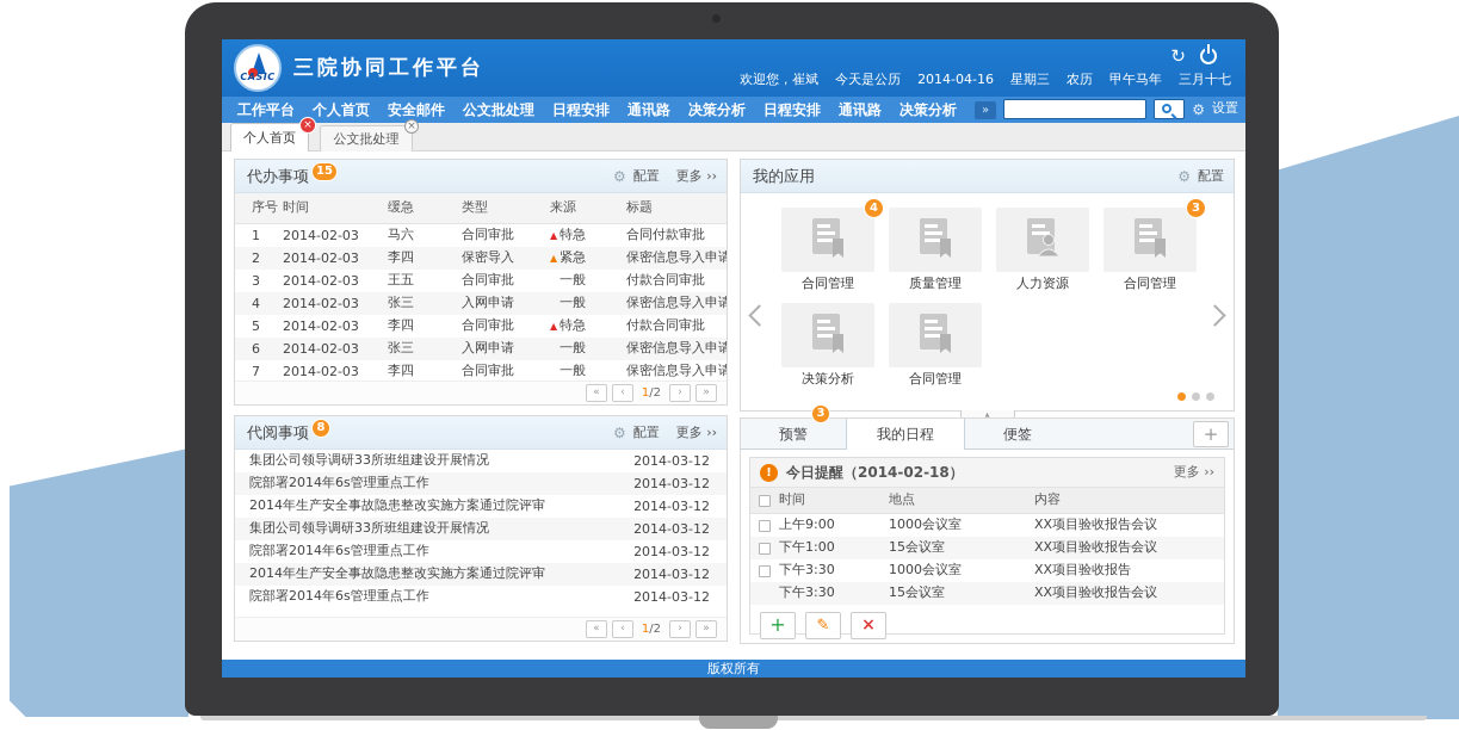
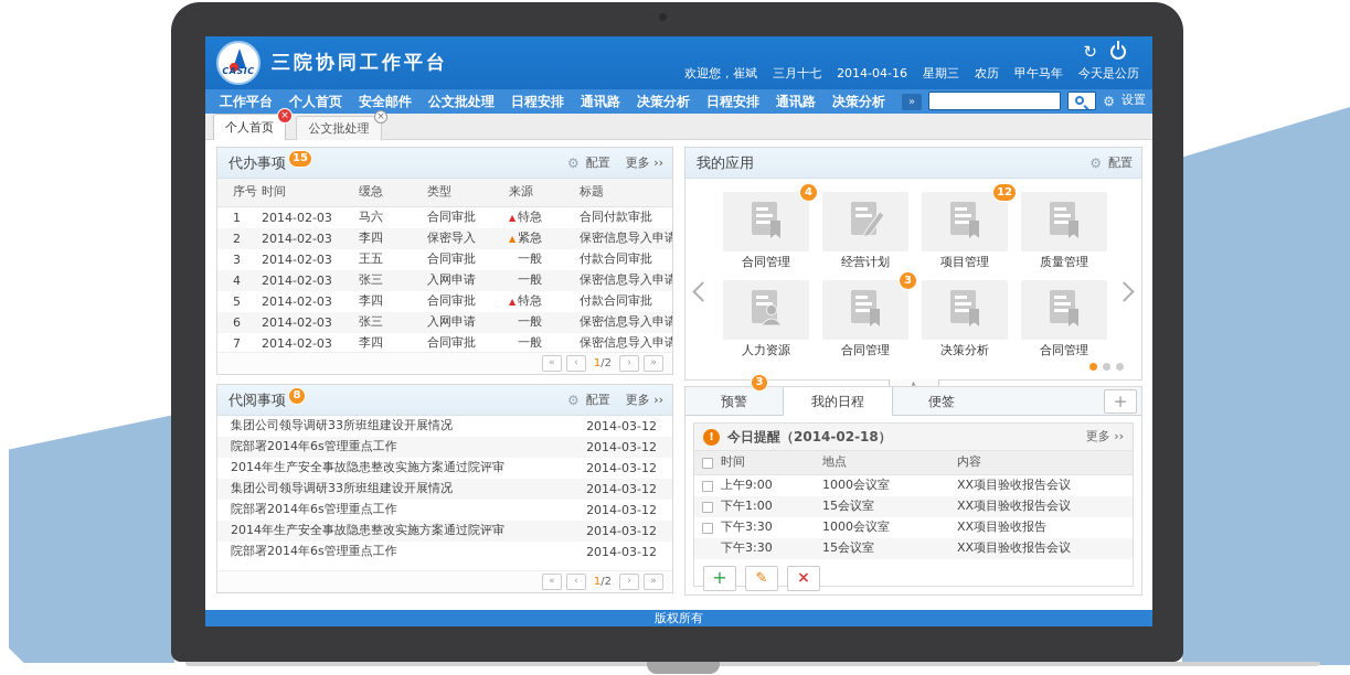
  CASIC
  三院协同工作平台
  ↻
  欢迎您，崔斌
- 今天是公历
+ 三月十七
  2014-04-16
  星期三
  农历
  甲午马年
- 三月十七
+ 今天是公历
  工作平台
  个人首页
  安全邮件
  公文批处理
  日程安排
  通讯路
  决策分析
  日程安排
  通讯路
  决策分析
  »
  ⚙
  设置
  个人首页
  ×
  公文批处理
  ×
  代办事项
  15
  ⚙
  配置
  更多 ››
  序号
  时间
  缓急
  类型
  来源
  标题
  1
  2014-02-03
  马六
  合同审批
  ▲ 特急
  合同付款审批
  2
  2014-02-03
  李四
  保密导入
  ▲ 紧急
  保密信息导入申请
  3
  2014-02-03
  王五
  合同审批
  一般
  付款合同审批
  4
  2014-02-03
  张三
  入网申请
  一般
  保密信息导入申请
  5
  2014-02-03
  李四
  合同审批
  ▲ 特急
  付款合同审批
  6
  2014-02-03
  张三
  入网申请
  一般
  保密信息导入申请
  7
  2014-02-03
  李四
  合同审批
  一般
  保密信息导入申请
  «
  ‹
  1/2
  ›
  »
  我的应用
  ⚙
  配置
  4
  合同管理
+ 经营计划
+ 12
+ 项目管理
  质量管理
  人力资源
  3
  合同管理
  决策分析
  合同管理
  代阅事项
  8
  ⚙
  配置
  更多 ››
  集团公司领导调研33所班组建设开展情况
  2014-03-12
  院部署2014年6s管理重点工作
  2014-03-12
  2014年生产安全事故隐患整改实施方案通过院评审
  2014-03-12
  集团公司领导调研33所班组建设开展情况
  2014-03-12
  院部署2014年6s管理重点工作
  2014-03-12
  2014年生产安全事故隐患整改实施方案通过院评审
  2014-03-12
  院部署2014年6s管理重点工作
  2014-03-12
  «
  ‹
  1/2
  ›
  »
  预警
  3
  我的日程
  便签
  +
  !
  今日提醒（2014-02-18）
  更多 ››
  时间
  地点
  内容
  上午9:00
  1000会议室
  XX项目验收报告会议
  下午1:00
  15会议室
  XX项目验收报告会议
  下午3:30
  1000会议室
  XX项目验收报告
  下午3:30
  15会议室
  XX项目验收报告会议
  +
  ✎
  ×
  版权所有
